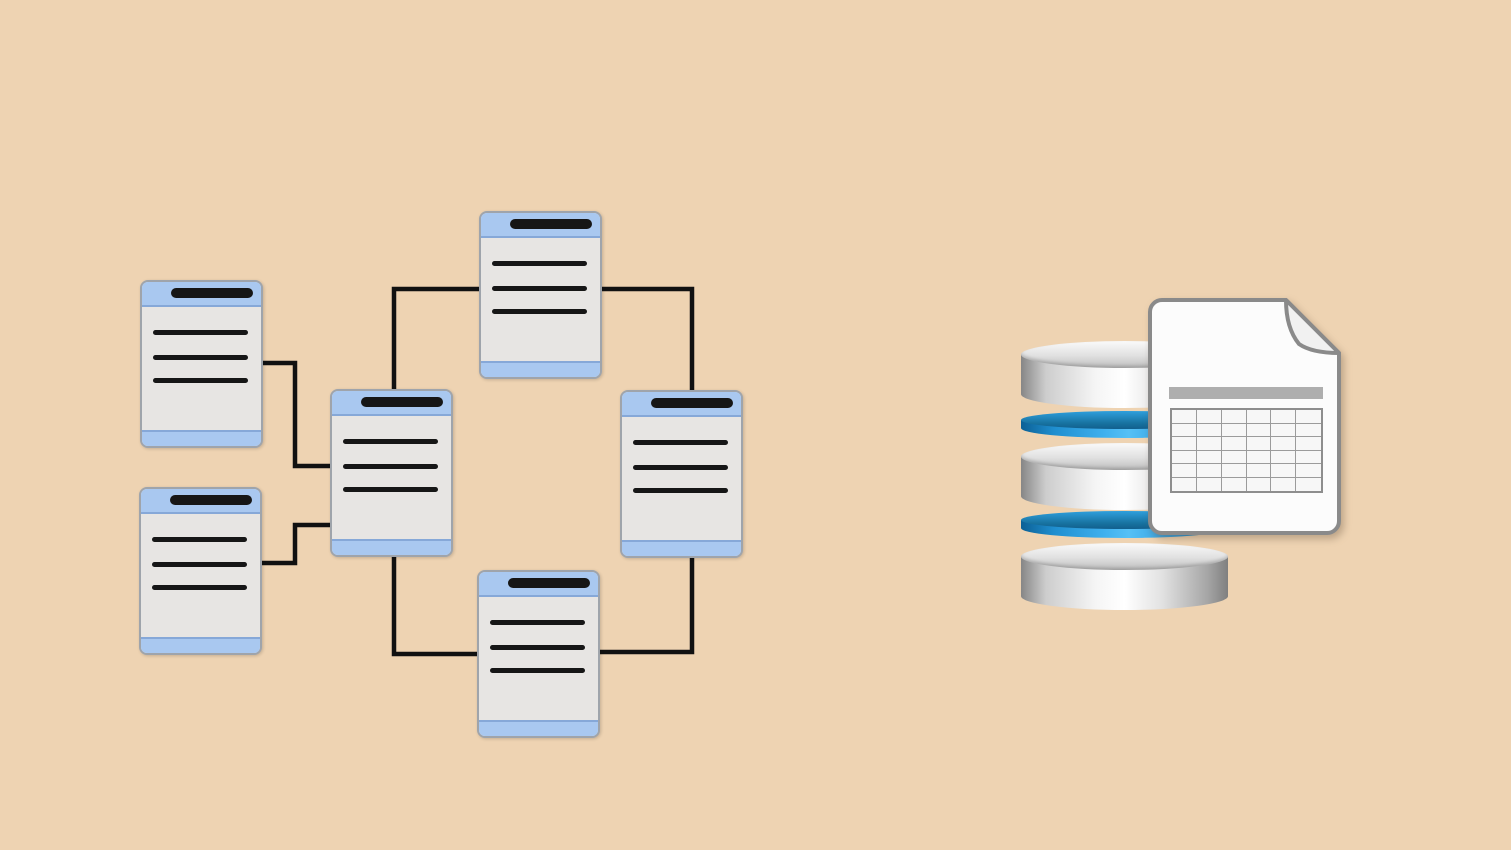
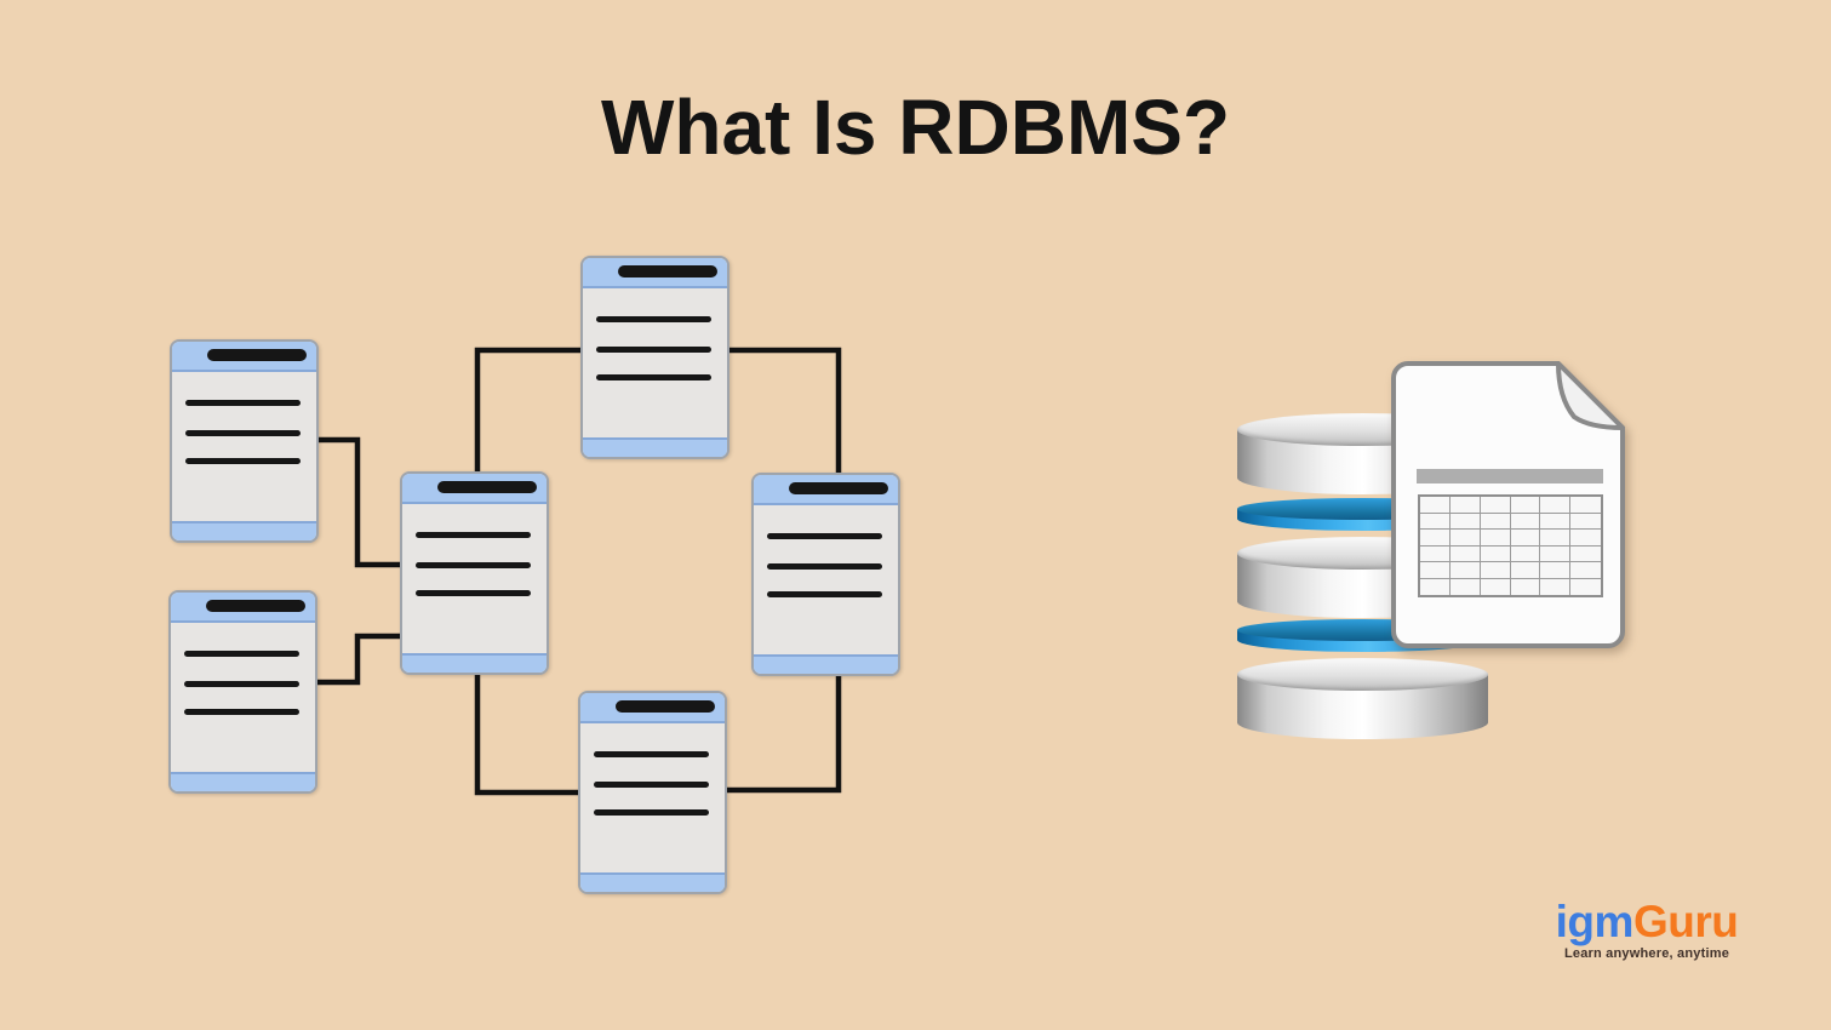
+ What Is RDBMS?
+ igmGuru
+ Learn anywhere, anytime
